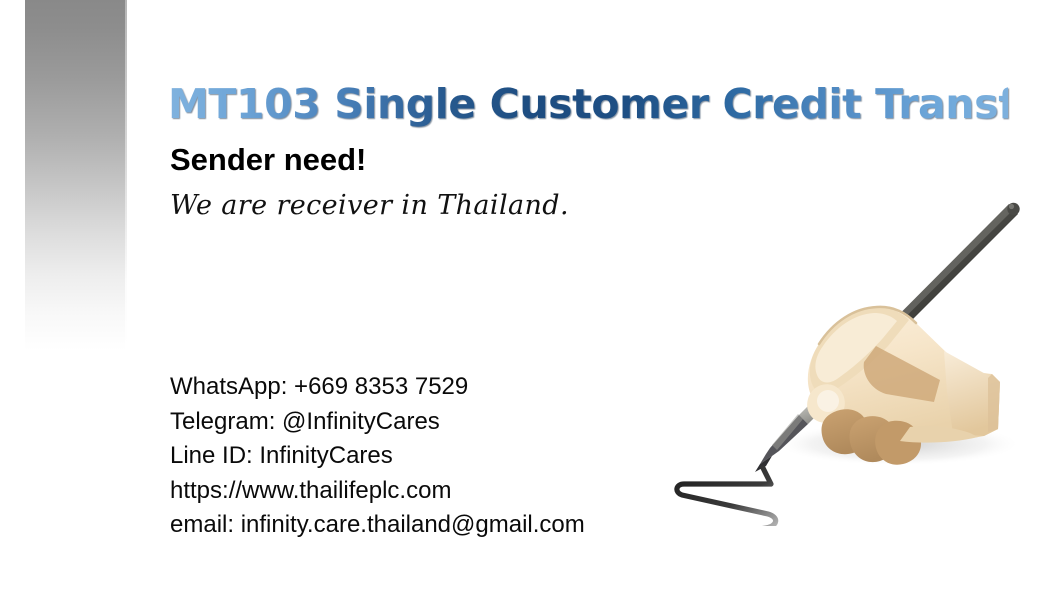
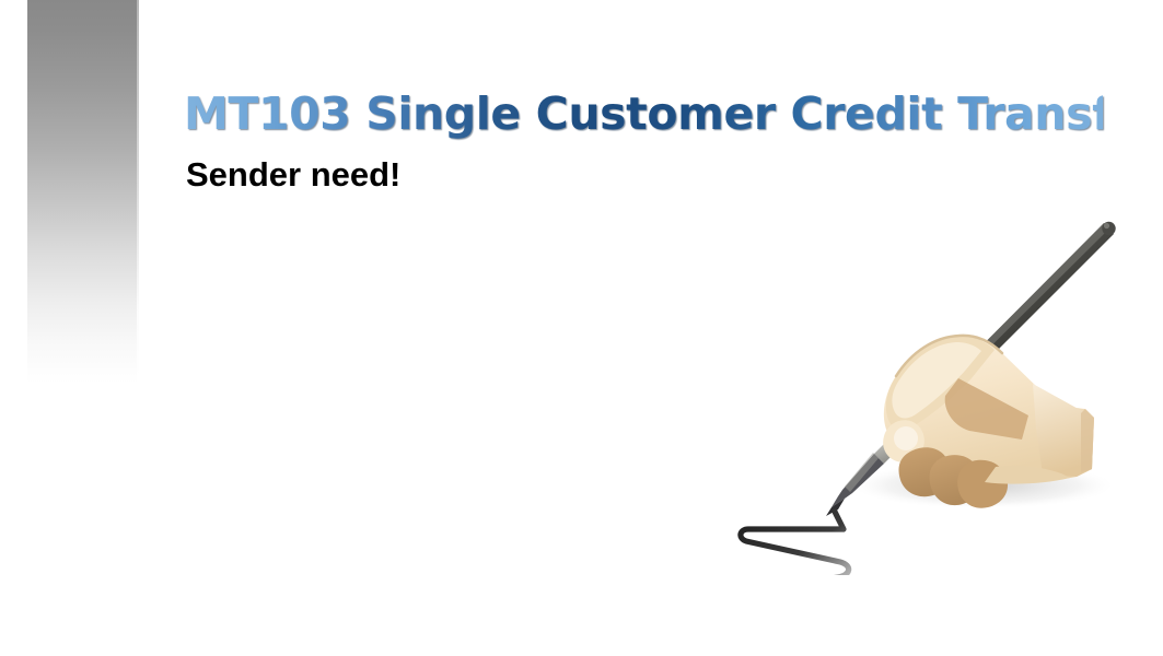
  MT103 Single Customer Credit Transfer
  Sender need!
- We are receiver in Thailand.
- WhatsApp: +669 8353 7529
- Telegram: @InfinityCares
- Line ID: InfinityCares
- https://www.thailifeplc.com
- email: infinity.care.thailand@gmail.com
